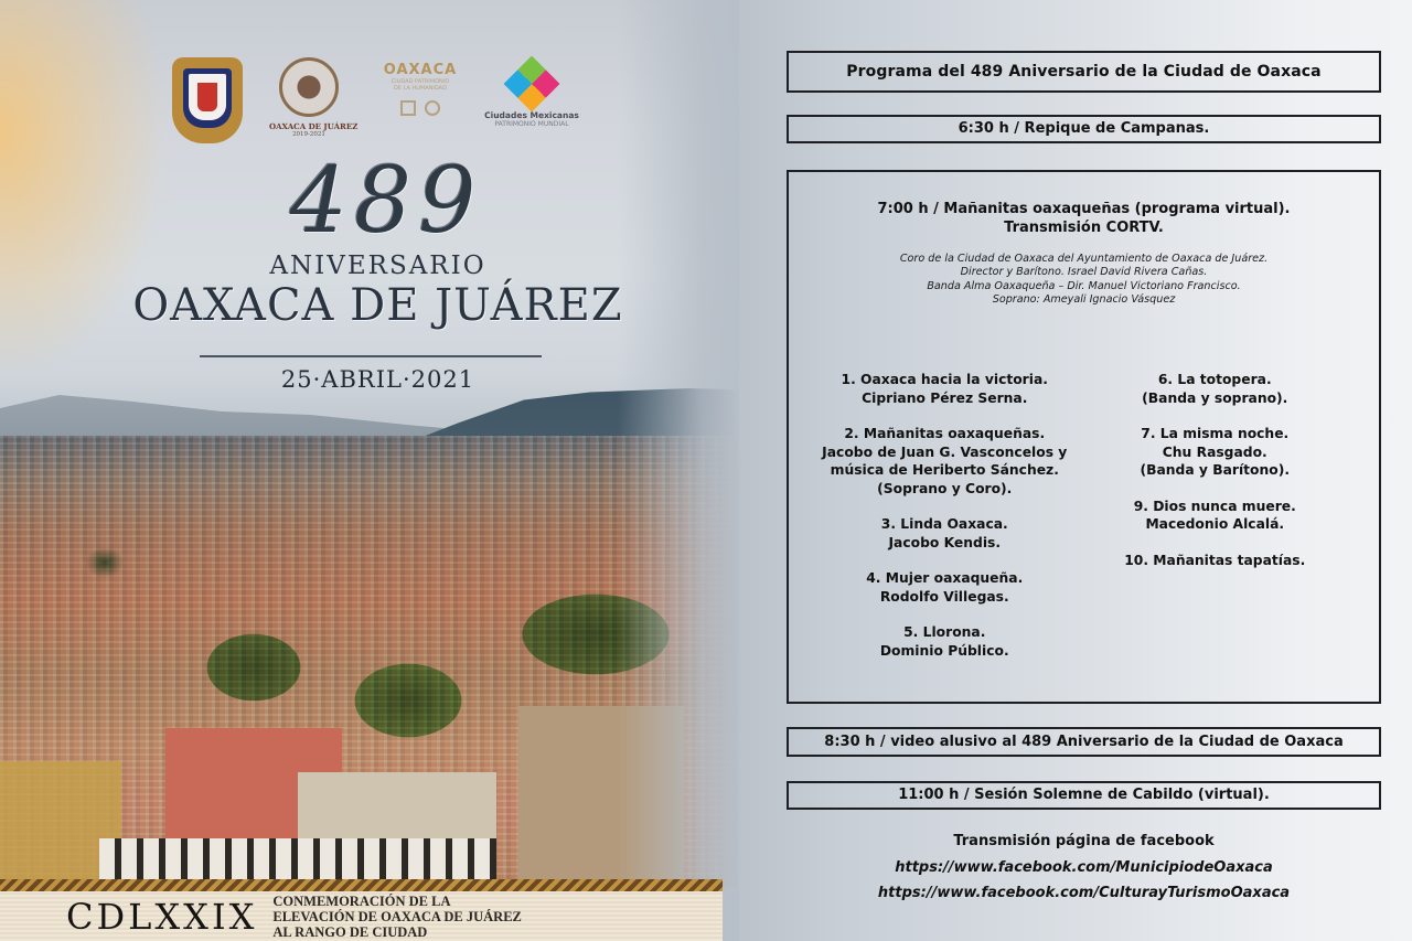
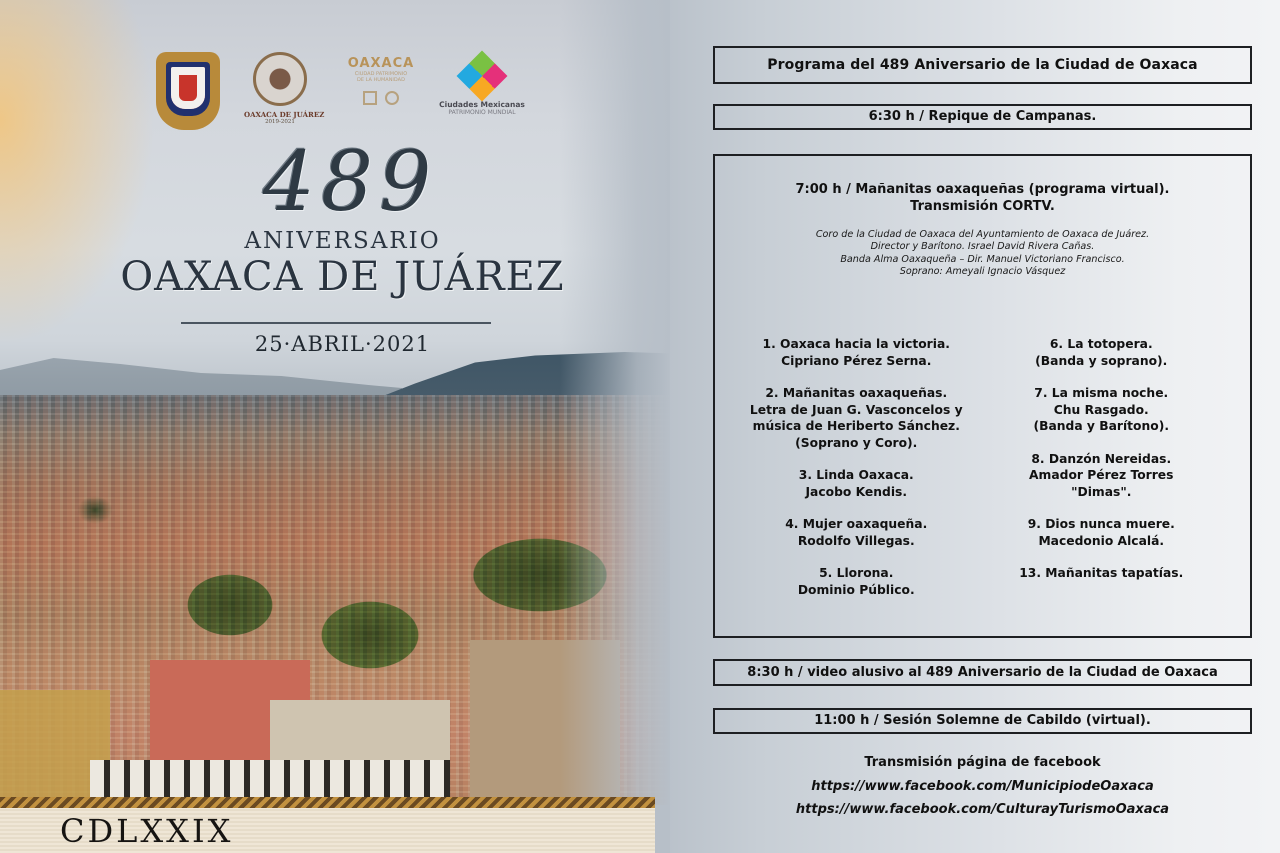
  OAXACA DE JUÁREZ
  OAXACA
  Ciudades Mexicanas
  489
  ANIVERSARIO
  OAXACA DE JUÁREZ
  25·ABRIL·2021
  CDLXXIX
- CONMEMORACIÓN DE LA ELEVACIÓN DE OAXACA DE JUÁREZ AL RANGO DE CIUDAD
  Programa del 489 Aniversario de la Ciudad de Oaxaca
  6:30 h / Repique de Campanas.
  7:00 h / Mañanitas oaxaqueñas (programa virtual).
  Transmisión CORTV.
  Coro de la Ciudad de Oaxaca del Ayuntamiento de Oaxaca de Juárez.
  Director y Barítono. Israel David Rivera Cañas.
  Banda Alma Oaxaqueña – Dir. Manuel Victoriano Francisco.
  Soprano: Ameyali Ignacio Vásquez
  1. Oaxaca hacia la victoria.
  Cipriano Pérez Serna.
  2. Mañanitas oaxaqueñas.
- Jacobo de Juan G. Vasconcelos y
+ Letra de Juan G. Vasconcelos y
  música de Heriberto Sánchez.
  (Soprano y Coro).
  3. Linda Oaxaca.
  Jacobo Kendis.
  4. Mujer oaxaqueña.
  Rodolfo Villegas.
  5. Llorona.
  Dominio Público.
  6. La totopera.
  (Banda y soprano).
  7. La misma noche.
  Chu Rasgado.
  (Banda y Barítono).
+ 8. Danzón Nereidas.
+ Amador Pérez Torres
+ "Dimas".
  9. Dios nunca muere.
  Macedonio Alcalá.
- 10. Mañanitas tapatías.
+ 13. Mañanitas tapatías.
  8:30 h / video alusivo al 489 Aniversario de la Ciudad de Oaxaca
  11:00 h / Sesión Solemne de Cabildo (virtual).
  Transmisión página de facebook
  https://www.facebook.com/MunicipiodeOaxaca
  https://www.facebook.com/CulturayTurismoOaxaca
